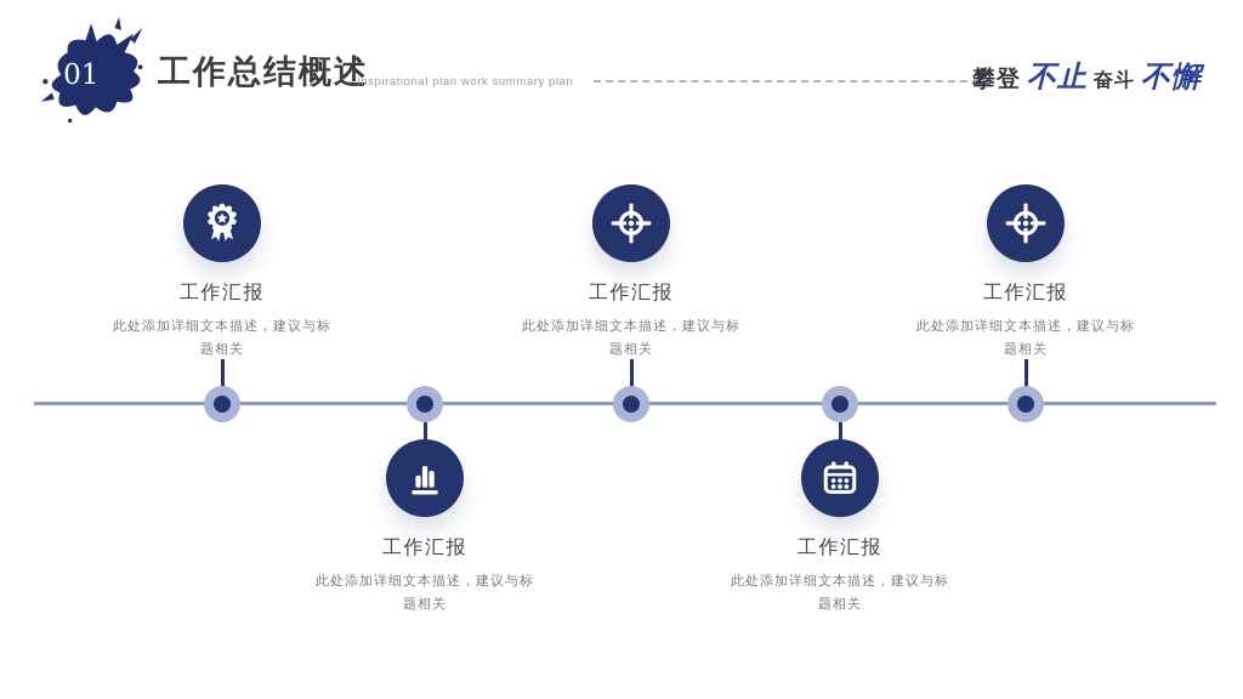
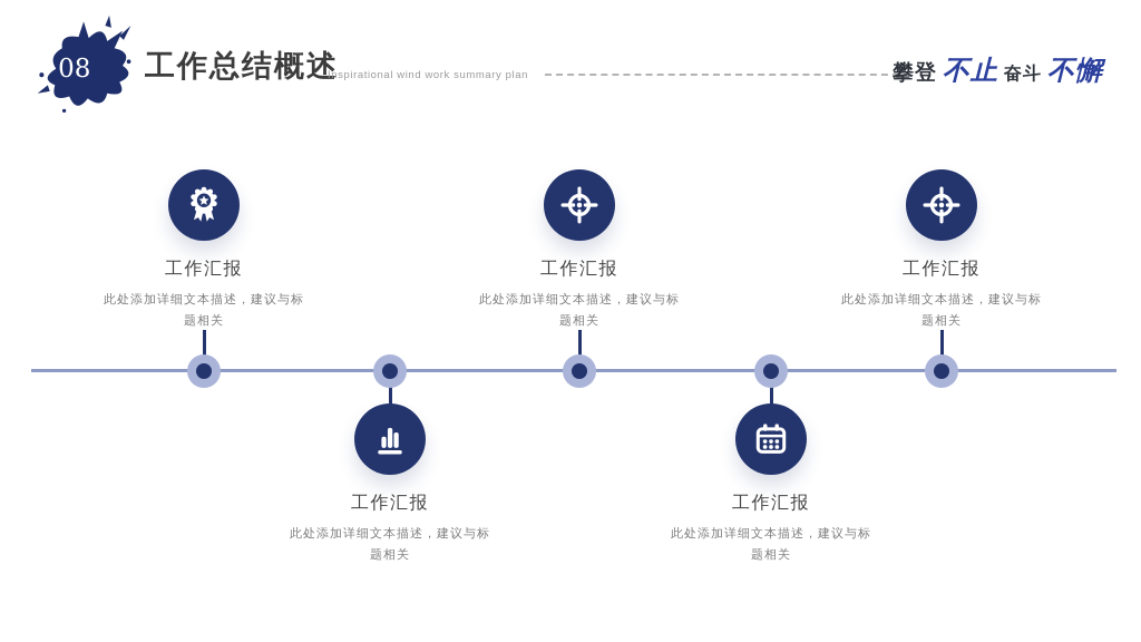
- 01
+ 08
  工作总结概述
- Inspirational plan work summary plan
+ Inspirational wind work summary plan
  攀登
  不止
  奋斗
  不懈
  工作汇报
  此处添加详细文本描述，建议与标题相关
  工作汇报
  此处添加详细文本描述，建议与标题相关
  工作汇报
  此处添加详细文本描述，建议与标题相关
  工作汇报
  此处添加详细文本描述，建议与标题相关
  工作汇报
  此处添加详细文本描述，建议与标题相关
